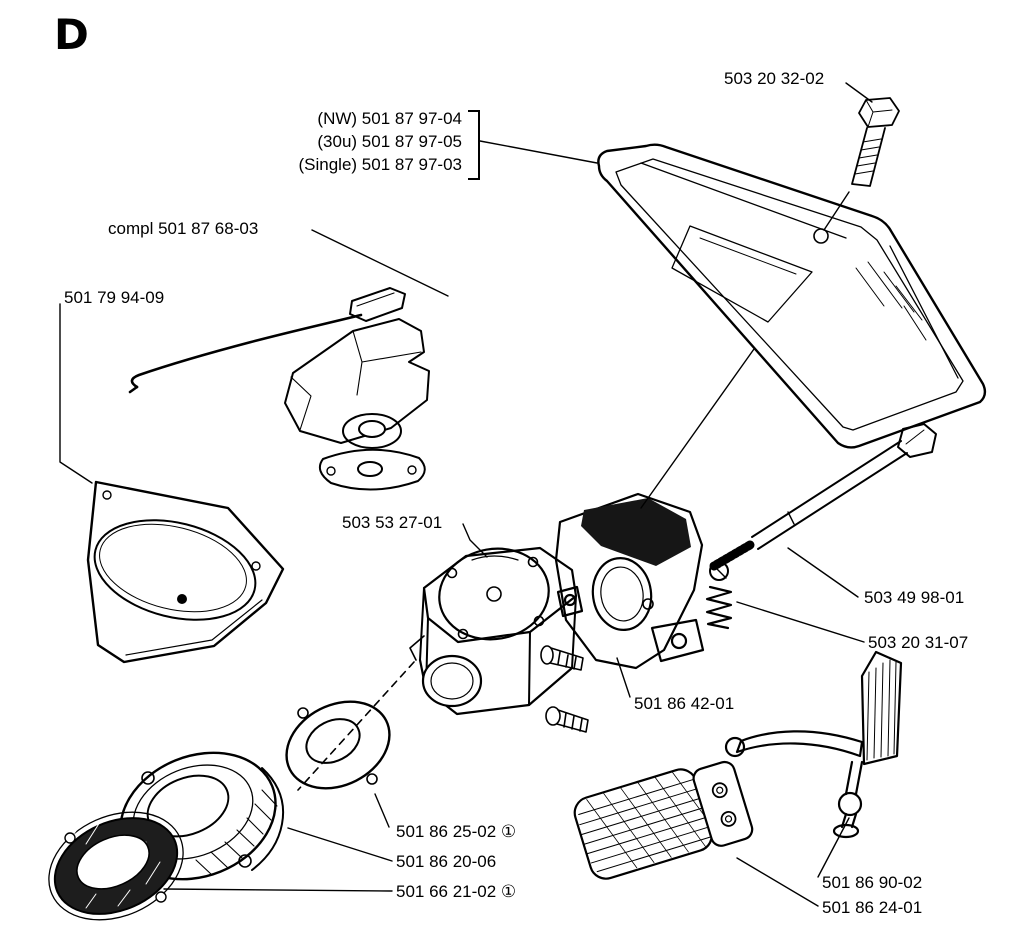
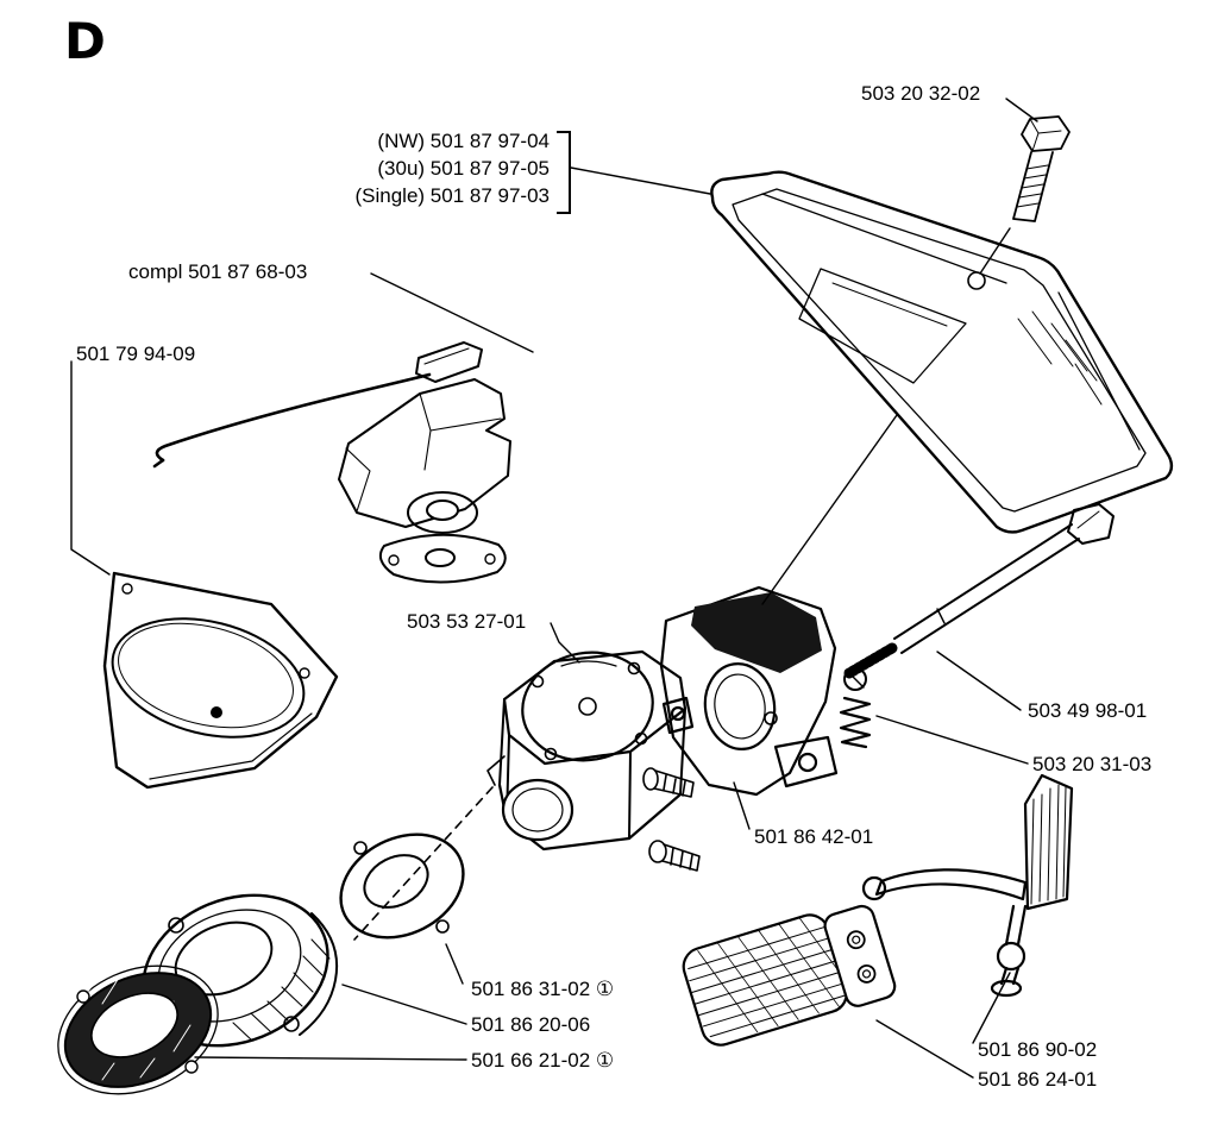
  D
  503 20 32-02
  (NW) 501 87 97-04
  (30u) 501 87 97-05
  (Single) 501 87 97-03
  compl 501 87 68-03
  501 79 94-09
  503 53 27-01
  503 49 98-01
- 503 20 31-07
+ 503 20 31-03
  501 86 42-01
- 501 86 25-02 ①
+ 501 86 31-02 ①
  501 86 20-06
  501 66 21-02 ①
  501 86 90-02
  501 86 24-01
